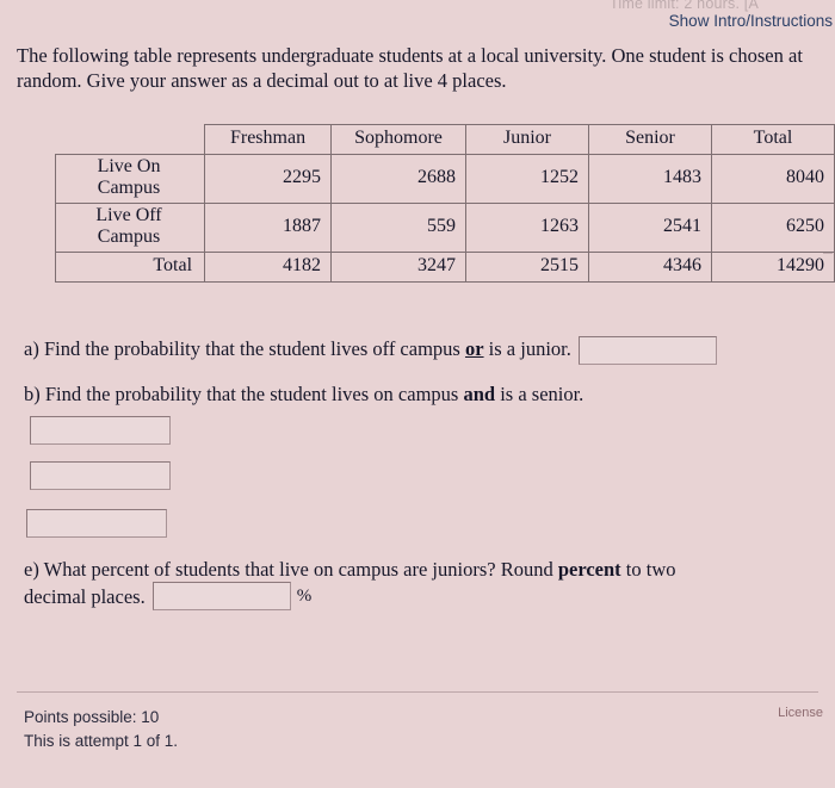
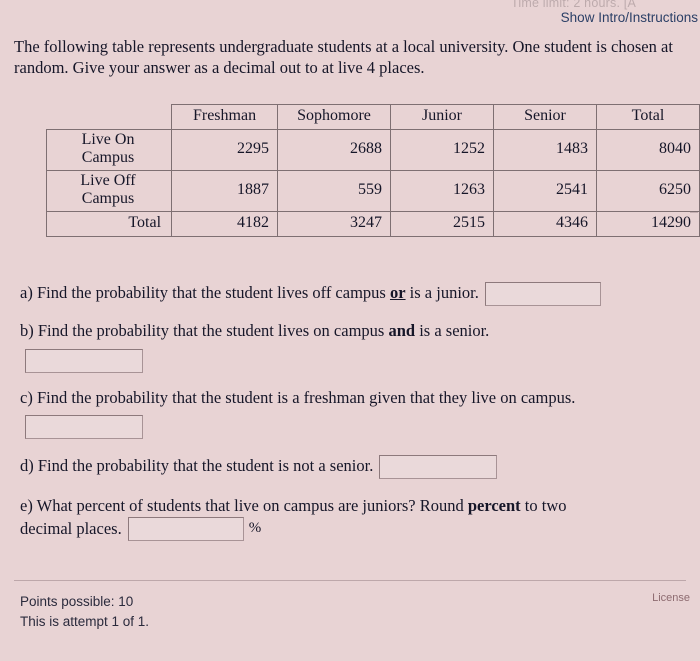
  Time limit: 2 hours. [A
  Show Intro/Instructions
  The following table represents undergraduate students at a local university. One student is chosen at random. Give your answer as a decimal out to at live 4 places.
  	Freshman	Sophomore	Junior	Senior	Total
  Live On Campus	2295	2688	1252	1483	8040
  Live Off Campus	1887	559	1263	2541	6250
  Total	4182	3247	2515	4346	14290
  a) Find the probability that the student lives off campus or is a junior.
  b) Find the probability that the student lives on campus and is a senior.
+ c) Find the probability that the student is a freshman given that they live on campus.
+ d) Find the probability that the student is not a senior.
  e) What percent of students that live on campus are juniors? Round percent to two
  decimal places.
  %
  Points possible: 10
  This is attempt 1 of 1.
  License
